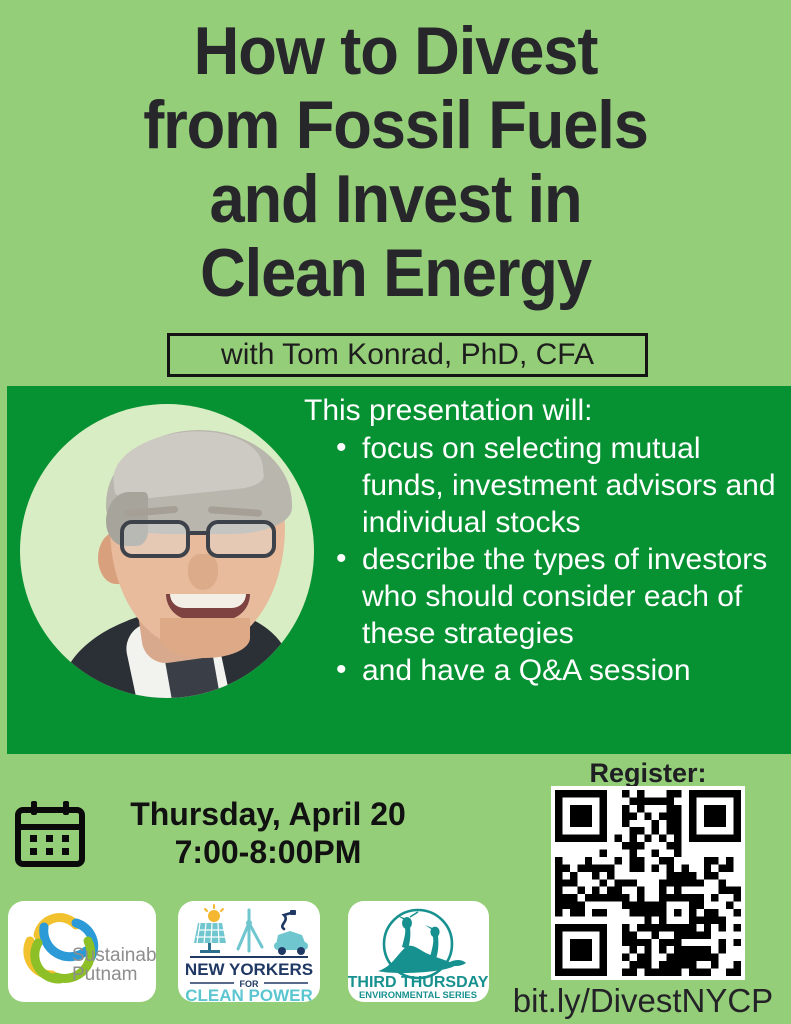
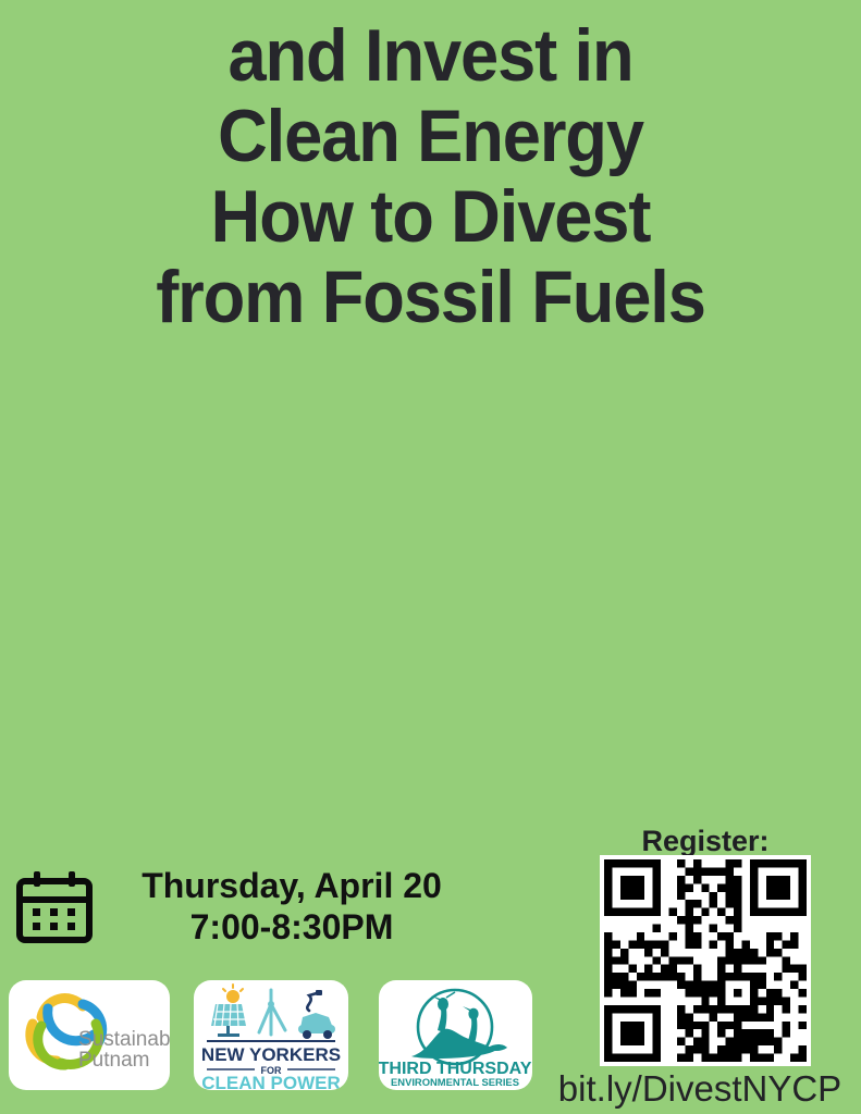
- How to Divest
+ and Invest in
- from Fossil Fuels
+ Clean Energy
- and Invest in
+ How to Divest
- Clean Energy
+ from Fossil Fuels
- with Tom Konrad, PhD, CFA
- This presentation will:
- focus on selecting mutual funds, investment advisors and individual stocks
- describe the types of investors who should consider each of these strategies
- and have a Q&A session
  Thursday, April 20
- 7:00-8:00PM
+ 7:00-8:30PM
  Register:
  bit.ly/DivestNYCP
  Sustainab
  Putnam
  NEW YORKERS
  FOR
  CLEAN POWER
  THIRD THURSDAY
  ENVIRONMENTAL SERIES
